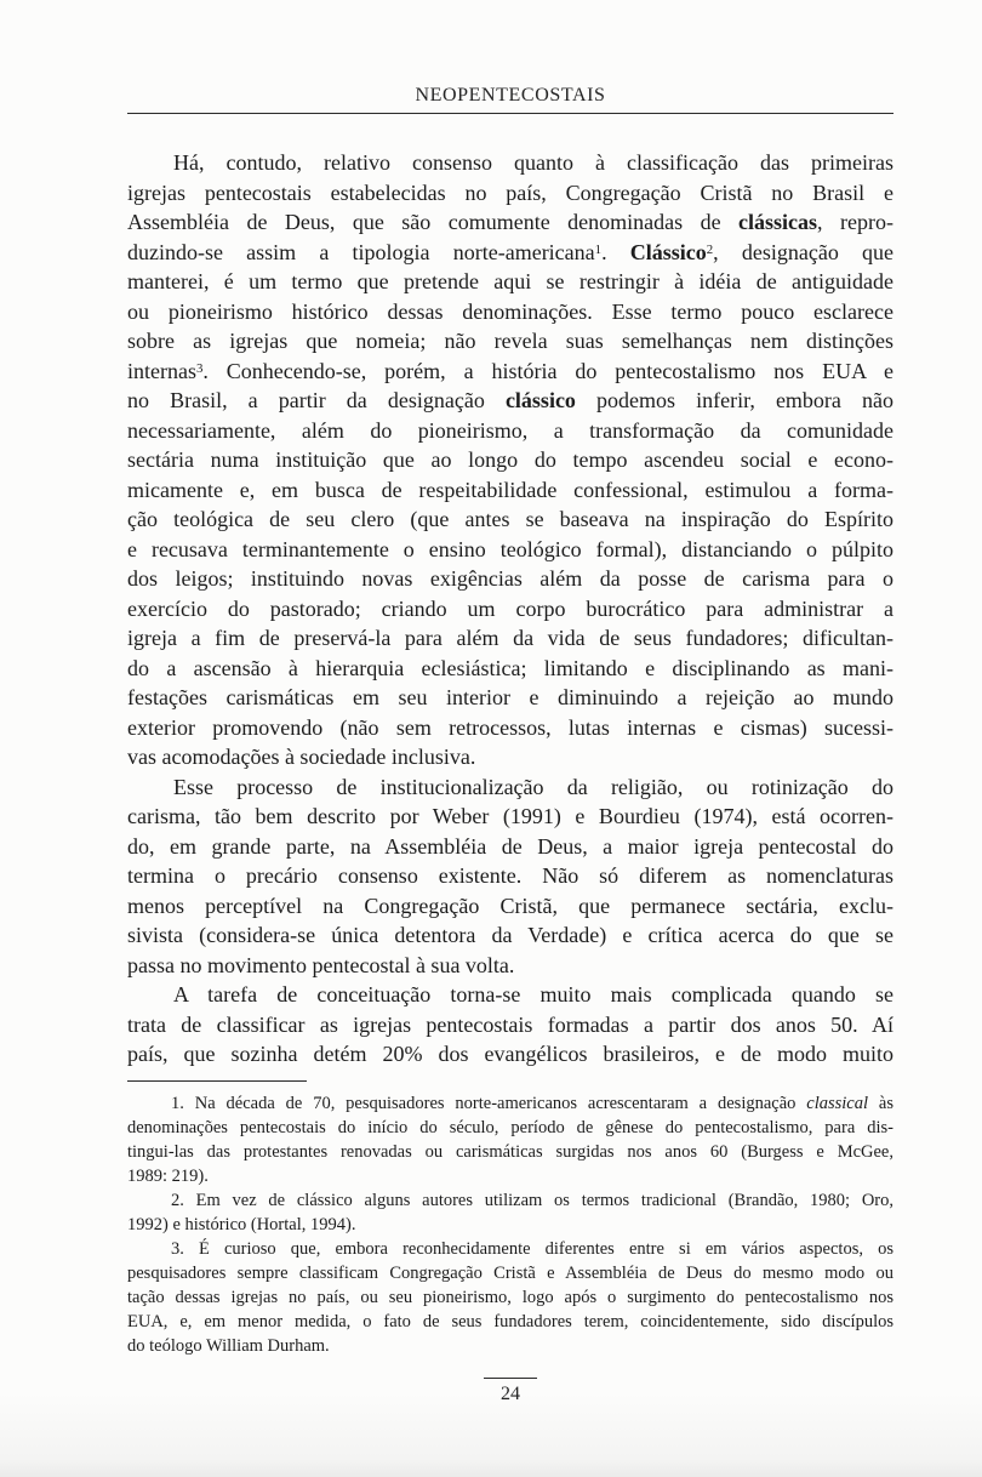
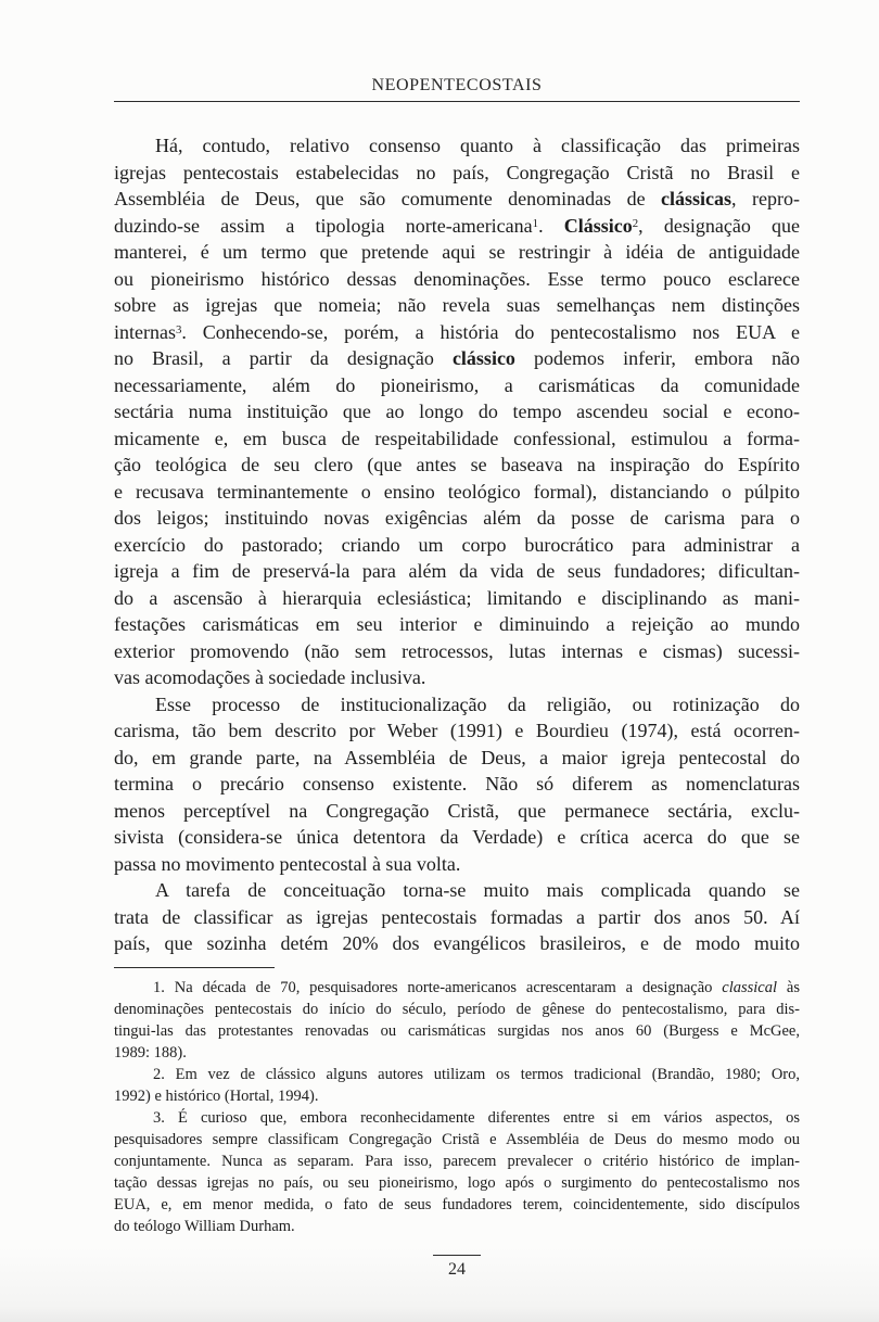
  NEOPENTECOSTAIS
  Há, contudo, relativo consenso quanto à classificação das primeiras
  igrejas pentecostais estabelecidas no país, Congregação Cristã no Brasil e
  Assembléia de Deus, que são comumente denominadas de clássicas, repro-
  duzindo-se assim a tipologia norte-americana1. Clássico2, designação que
  manterei, é um termo que pretende aqui se restringir à idéia de antiguidade
  ou pioneirismo histórico dessas denominações. Esse termo pouco esclarece
  sobre as igrejas que nomeia; não revela suas semelhanças nem distinções
  internas3. Conhecendo-se, porém, a história do pentecostalismo nos EUA e
  no Brasil, a partir da designação clássico podemos inferir, embora não
- necessariamente, além do pioneirismo, a transformação da comunidade
+ necessariamente, além do pioneirismo, a carismáticas da comunidade
  sectária numa instituição que ao longo do tempo ascendeu social e econo-
  micamente e, em busca de respeitabilidade confessional, estimulou a forma-
  ção teológica de seu clero (que antes se baseava na inspiração do Espírito
  e recusava terminantemente o ensino teológico formal), distanciando o púlpito
  dos leigos; instituindo novas exigências além da posse de carisma para o
  exercício do pastorado; criando um corpo burocrático para administrar a
  igreja a fim de preservá-la para além da vida de seus fundadores; dificultan-
  do a ascensão à hierarquia eclesiástica; limitando e disciplinando as mani-
  festações carismáticas em seu interior e diminuindo a rejeição ao mundo
  exterior promovendo (não sem retrocessos, lutas internas e cismas) sucessi-
  vas acomodações à sociedade inclusiva.
  Esse processo de institucionalização da religião, ou rotinização do
  carisma, tão bem descrito por Weber (1991) e Bourdieu (1974), está ocorren-
  do, em grande parte, na Assembléia de Deus, a maior igreja pentecostal do
  termina o precário consenso existente. Não só diferem as nomenclaturas
  menos perceptível na Congregação Cristã, que permanece sectária, exclu-
  sivista (considera-se única detentora da Verdade) e crítica acerca do que se
  passa no movimento pentecostal à sua volta.
  A tarefa de conceituação torna-se muito mais complicada quando se
  trata de classificar as igrejas pentecostais formadas a partir dos anos 50. Aí
  país, que sozinha detém 20% dos evangélicos brasileiros, e de modo muito
  1. Na década de 70, pesquisadores norte-americanos acrescentaram a designação classical às
  denominações pentecostais do início do século, período de gênese do pentecostalismo, para dis-
  tingui-las das protestantes renovadas ou carismáticas surgidas nos anos 60 (Burgess e McGee,
- 1989: 219).
+ 1989: 188).
  2. Em vez de clássico alguns autores utilizam os termos tradicional (Brandão, 1980; Oro,
  1992) e histórico (Hortal, 1994).
  3. É curioso que, embora reconhecidamente diferentes entre si em vários aspectos, os
  pesquisadores sempre classificam Congregação Cristã e Assembléia de Deus do mesmo modo ou
+ conjuntamente. Nunca as separam. Para isso, parecem prevalecer o critério histórico de implan-
  tação dessas igrejas no país, ou seu pioneirismo, logo após o surgimento do pentecostalismo nos
  EUA, e, em menor medida, o fato de seus fundadores terem, coincidentemente, sido discípulos
  do teólogo William Durham.
